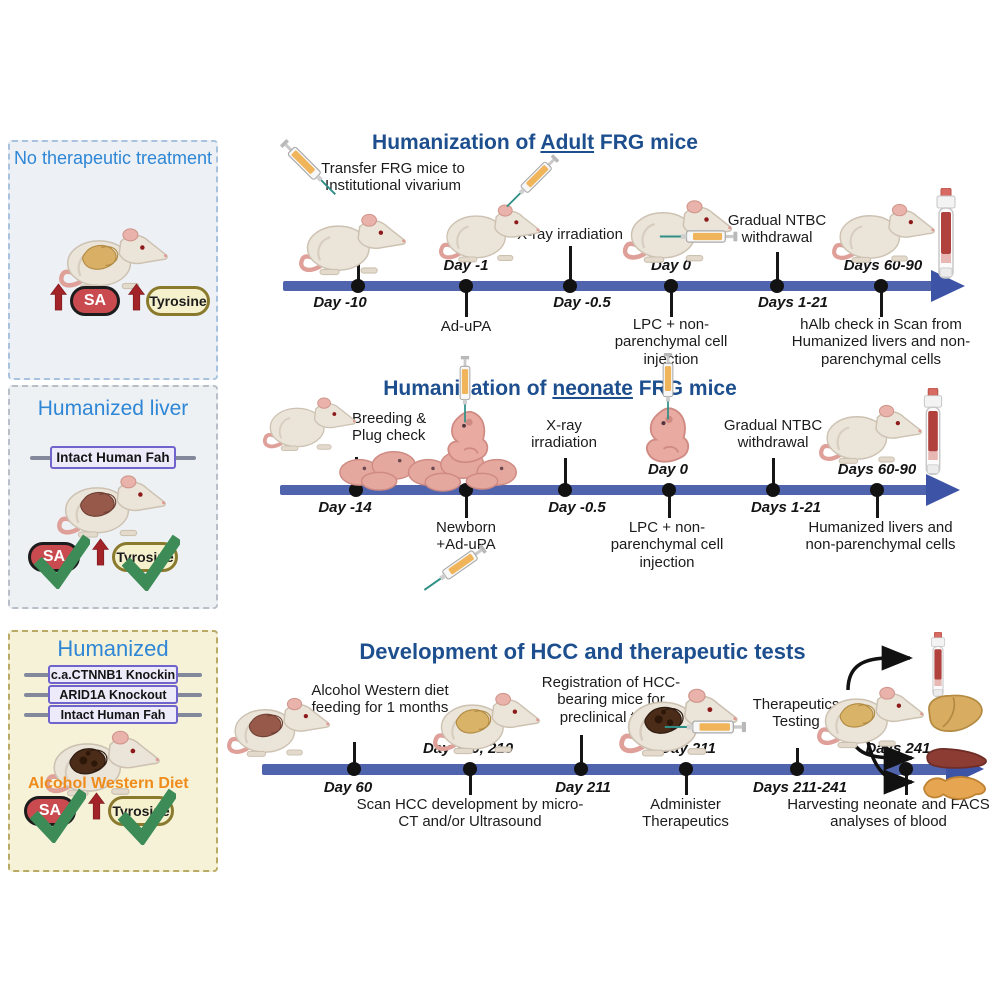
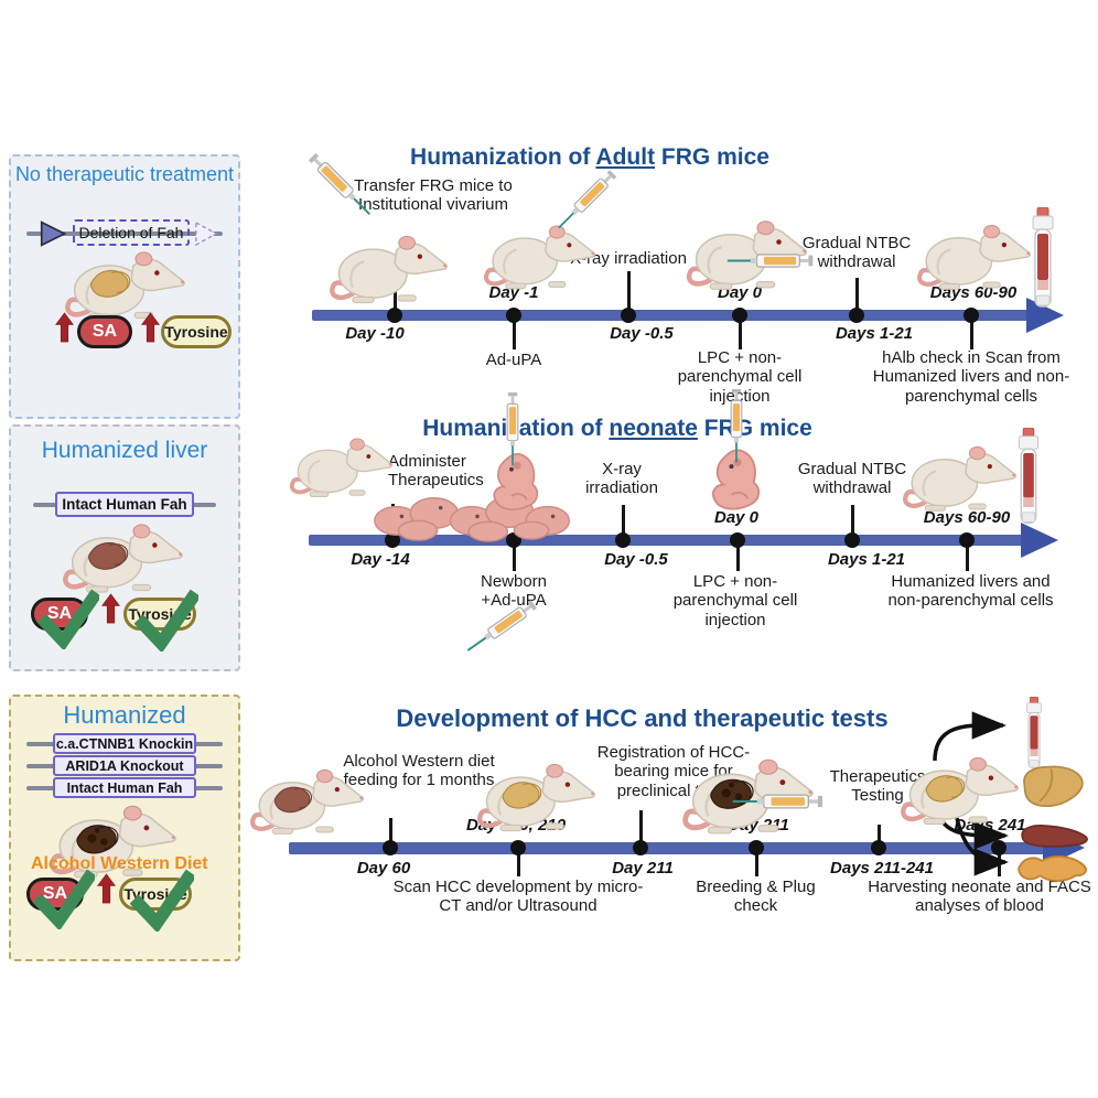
  No therapeutic treatment
+ Deletion of Fah
  SA
  Tyrosine
  Humanized liver
  Intact Human Fah
  SA
  Tyrosi
  Humanized
  c.a.CTNNB1 Knockin
  ARID1A Knockout
  Intact Human Fah
  Alcohol Western Diet
  SA
  Tyrosi
  Humanization of Adult FRG mice
  Day -10
  Day -1
  Day -0.5
  Day 0
  Days 1-21
  Days 60-90
  Transfer FRG mice to nstitutional vivarium
  Ad-uPA
  ray irradiation
  LPC + non-parenchymal cell injection
  Gradual NTBC withdrawal
  hAlb check in Scan from Humanized livers and non-parenchymal cells
  Humaniation of neonate FRG mice
  Day -14
  Day -0.5
  Day 0
  Days 1-21
  Days 60-90
- Breeding & Plug check
+ Administer Therapeutics
  Newborn +Ad-uA
  X-ray irradiation
  LPC + non-parenchymal cell injection
  Gradual NTBC withdrawal
  Humanized livers and non-parenchymal cells
  Development of HCC and therapeutic tests
  Day 60
  Day 211
  Days 211-241
  ays 241
  Alcohol Western diet feeding for 1 months
  Scan HCC development by micro-CT and/or Ultrasound
  Registration of HCC-bearing mice for preclinical
- Administer Therapeutics
+ Breeding & Plug check
  Therapeutic Testing
  Harvesting neonate and FACS analyses of blood
